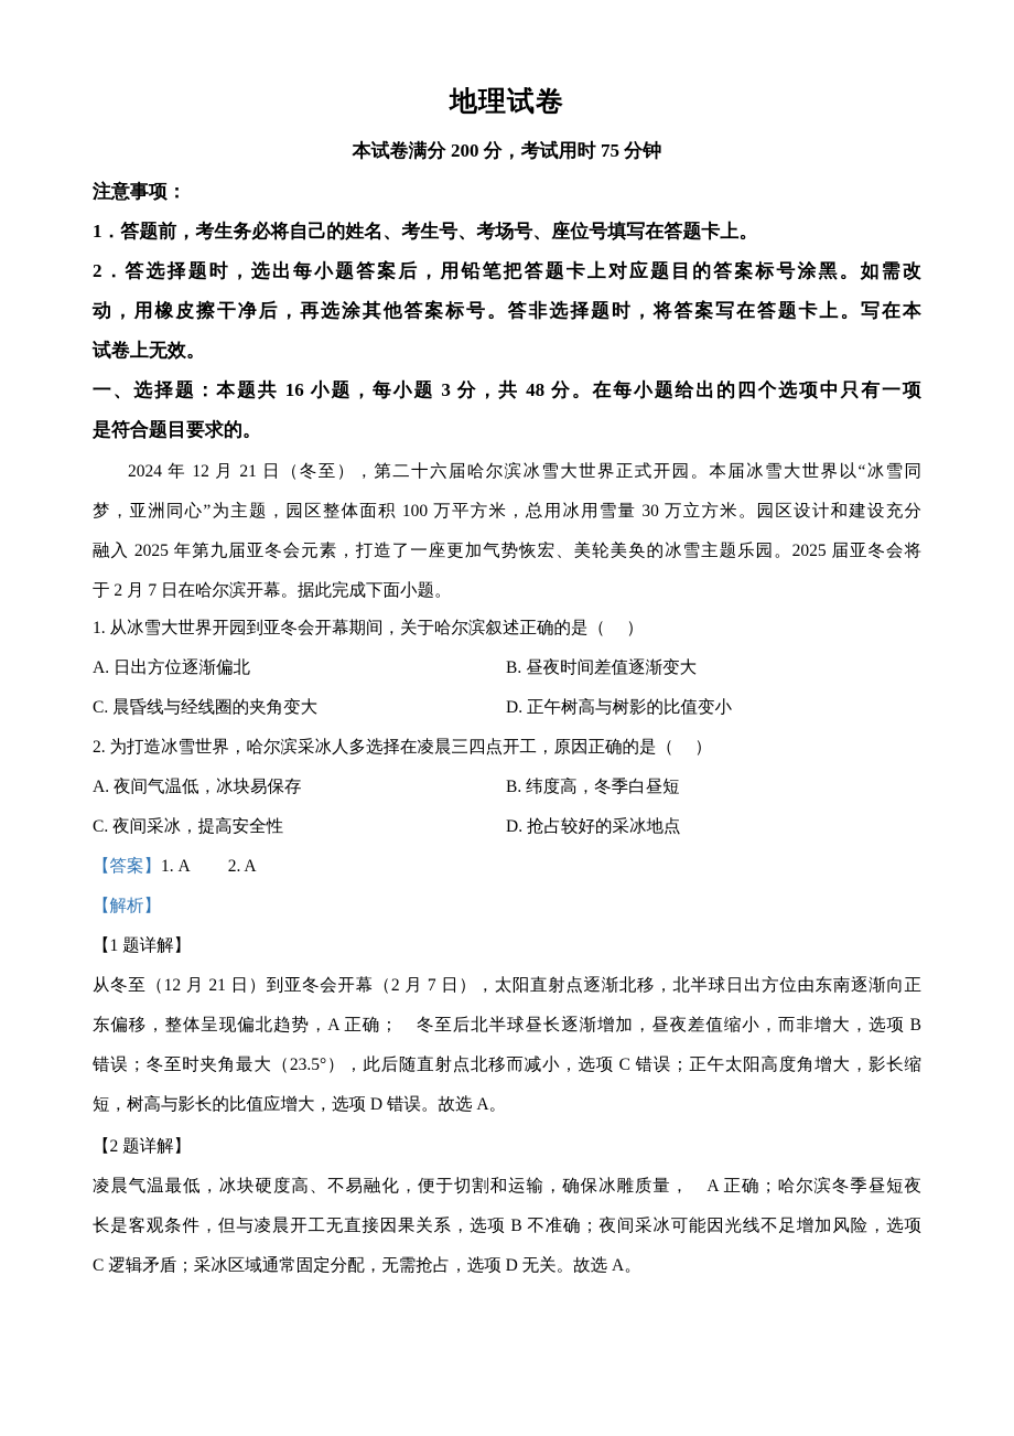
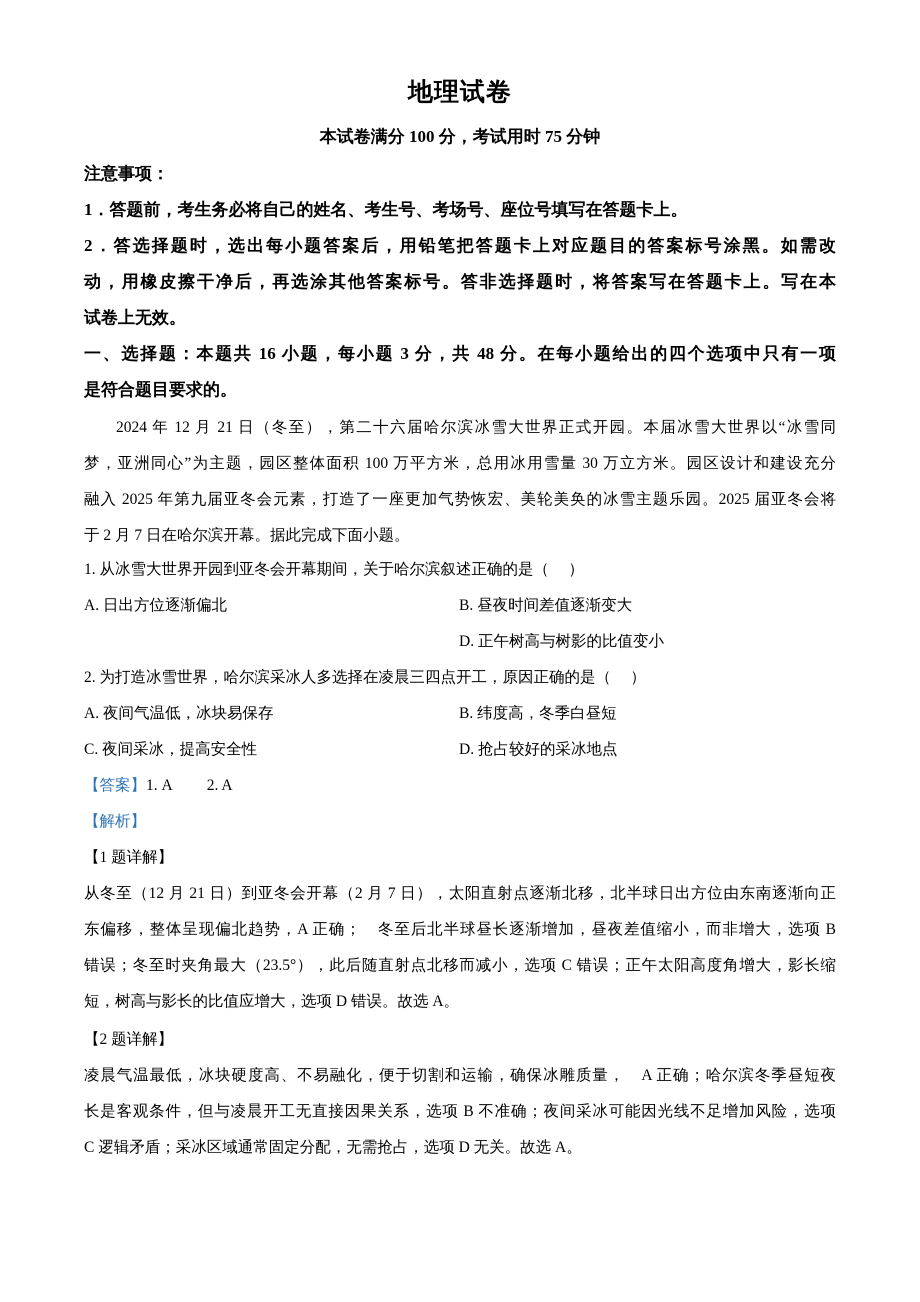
  地理试卷
- 本试卷满分 200 分，考试用时 75 分钟
+ 本试卷满分 100 分，考试用时 75 分钟
  注意事项：
  1．答题前，考生务必将自己的姓名、考生号、考场号、座位号填写在答题卡上。
  2．答选择题时，选出每小题答案后，用铅笔把答题卡上对应题目的答案标号涂黑。如需改
  动，用橡皮擦干净后，再选涂其他答案标号。答非选择题时，将答案写在答题卡上。写在本
  试卷上无效。
  一、选择题：本题共 16 小题，每小题 3 分，共 48 分。在每小题给出的四个选项中只有一项
  是符合题目要求的。
  2024 年 12 月 21 日（冬至），第二十六届哈尔滨冰雪大世界正式开园。本届冰雪大世界以“冰雪同
  梦，亚洲同心”为主题，园区整体面积 100 万平方米，总用冰用雪量 30 万立方米。园区设计和建设充分
  融入 2025 年第九届亚冬会元素，打造了一座更加气势恢宏、美轮美奂的冰雪主题乐园。2025 届亚冬会将
  于 2 月 7 日在哈尔滨开幕。据此完成下面小题。
  1. 从冰雪大世界开园到亚冬会开幕期间，关于哈尔滨叙述正确的是（ ）
  A. 日出方位逐渐偏北
  B. 昼夜时间差值逐渐变大
- C. 晨昏线与经线圈的夹角变大
  D. 正午树高与树影的比值变小
  2. 为打造冰雪世界，哈尔滨采冰人多选择在凌晨三四点开工，原因正确的是（ ）
  A. 夜间气温低，冰块易保存
  B. 纬度高，冬季白昼短
  C. 夜间采冰，提高安全性
  D. 抢占较好的采冰地点
  【答案】1. A 2. A
  【解析】
  【1 题详解】
  从冬至（12 月 21 日）到亚冬会开幕（2 月 7 日），太阳直射点逐渐北移，北半球日出方位由东南逐渐向正
  东偏移，整体呈现偏北趋势，A 正确； 冬至后北半球昼长逐渐增加，昼夜差值缩小，而非增大，选项 B
  错误；冬至时夹角最大（23.5°），此后随直射点北移而减小，选项 C 错误；正午太阳高度角增大，影长缩
  短，树高与影长的比值应增大，选项 D 错误。故选 A。
  【2 题详解】
  凌晨气温最低，冰块硬度高、不易融化，便于切割和运输，确保冰雕质量， A 正确；哈尔滨冬季昼短夜
  长是客观条件，但与凌晨开工无直接因果关系，选项 B 不准确；夜间采冰可能因光线不足增加风险，选项
  C 逻辑矛盾；采冰区域通常固定分配，无需抢占，选项 D 无关。故选 A。
